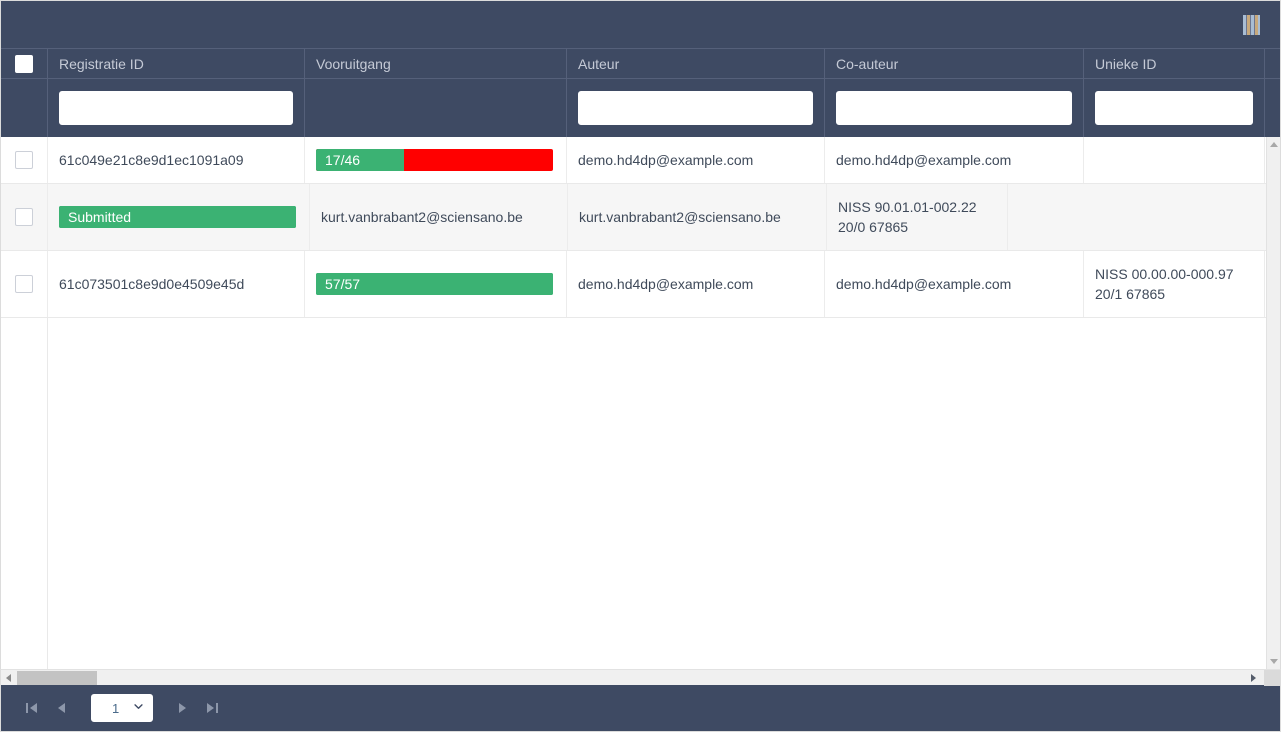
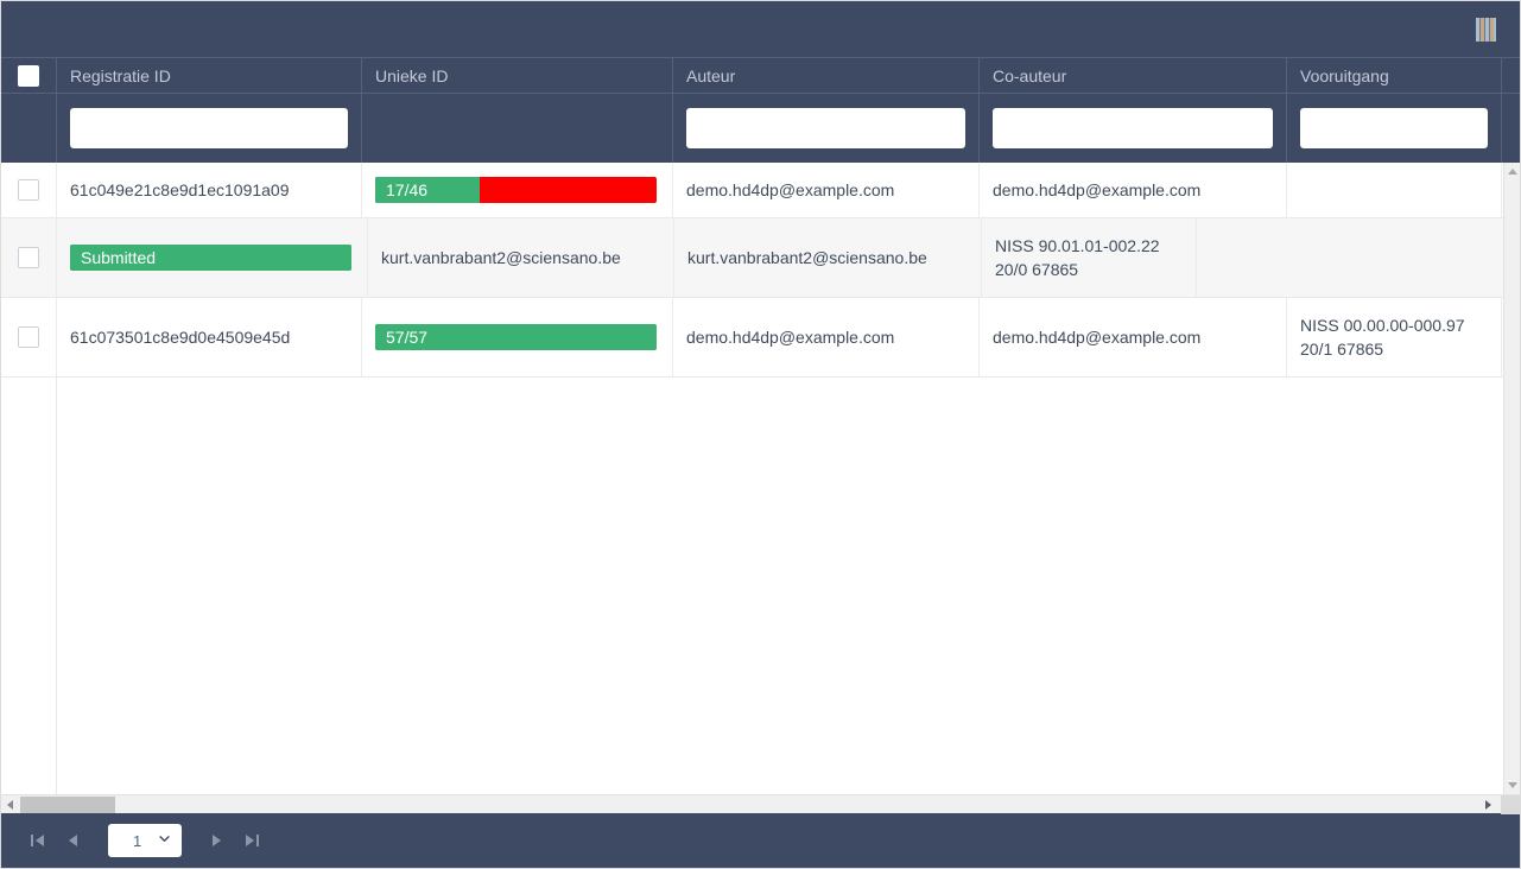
  Registratie ID
- Vooruitgang
+ Unieke ID
  Auteur
  Co-auteur
- Unieke ID
+ Vooruitgang
  61c049e21c8e9d1ec1091a09
  17/46
  demo.hd4dp@example.com
  demo.hd4dp@example.com
  Submitted
  kurt.vanbrabant2@sciensano.be
  kurt.vanbrabant2@sciensano.be
  NISS 90.01.01-002.22 20/0 67865
  61c073501c8e9d0e4509e45d
  57/57
  demo.hd4dp@example.com
  demo.hd4dp@example.com
  NISS 00.00.00-000.97 20/1 67865
  1
